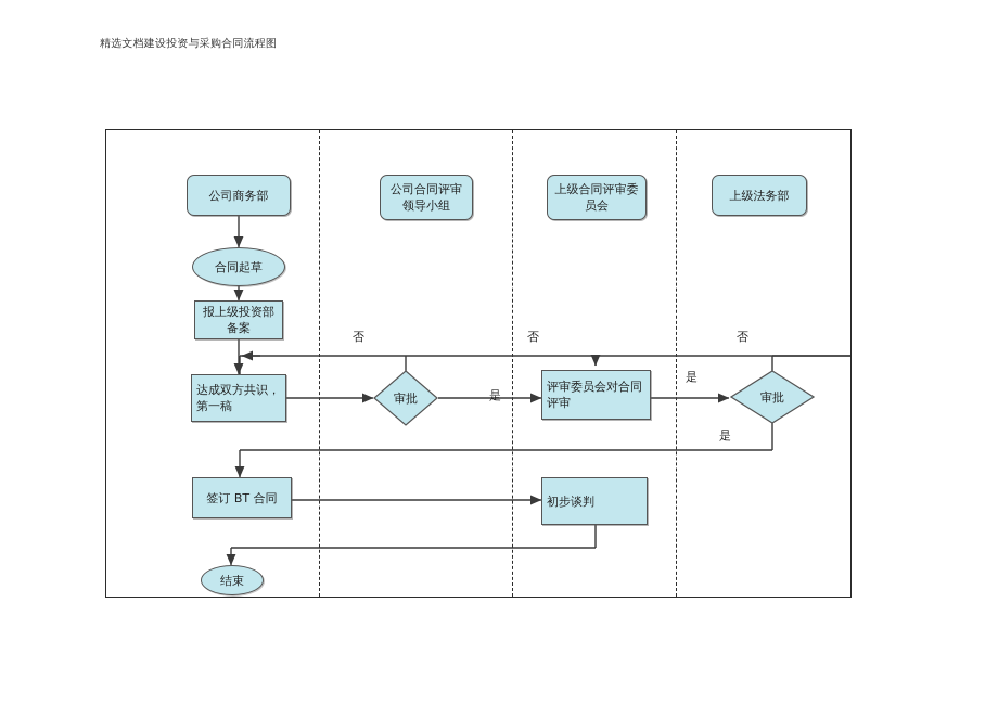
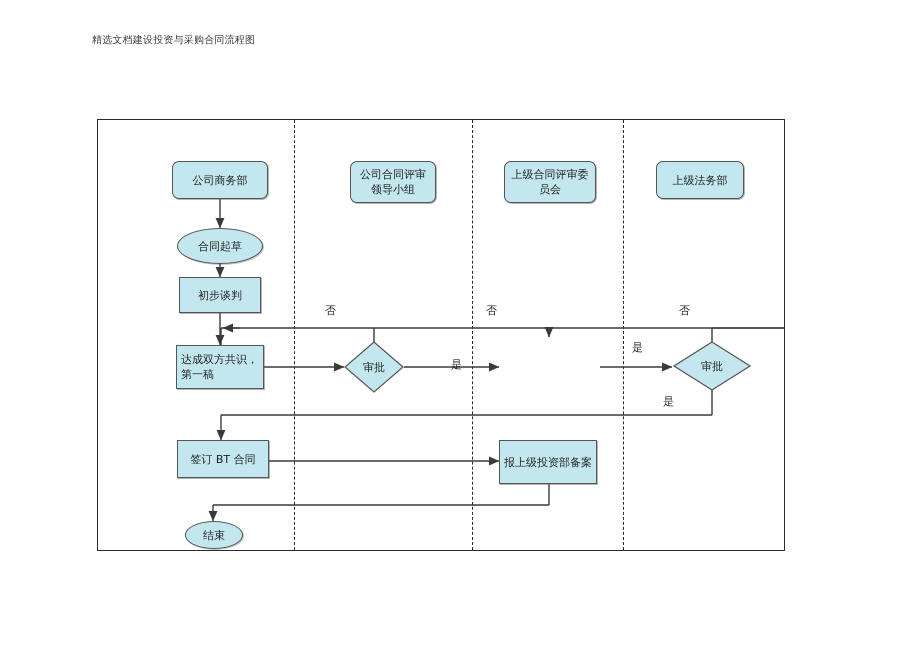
  精选文档建设投资与采购合同流程图
  公司商务部
  公司合同评审领导小组
  上级合同评审委员会
  上级法务部
  合同起草
- 报上级投资部备案
+ 初步谈判
  达成双方共识，第一稿
  审批
- 评审委员会对合同评审
  审批
  签订 BT 合同
- 初步谈判
+ 报上级投资部备案
  结束
  否
  否
  否
  是
  是
  是
